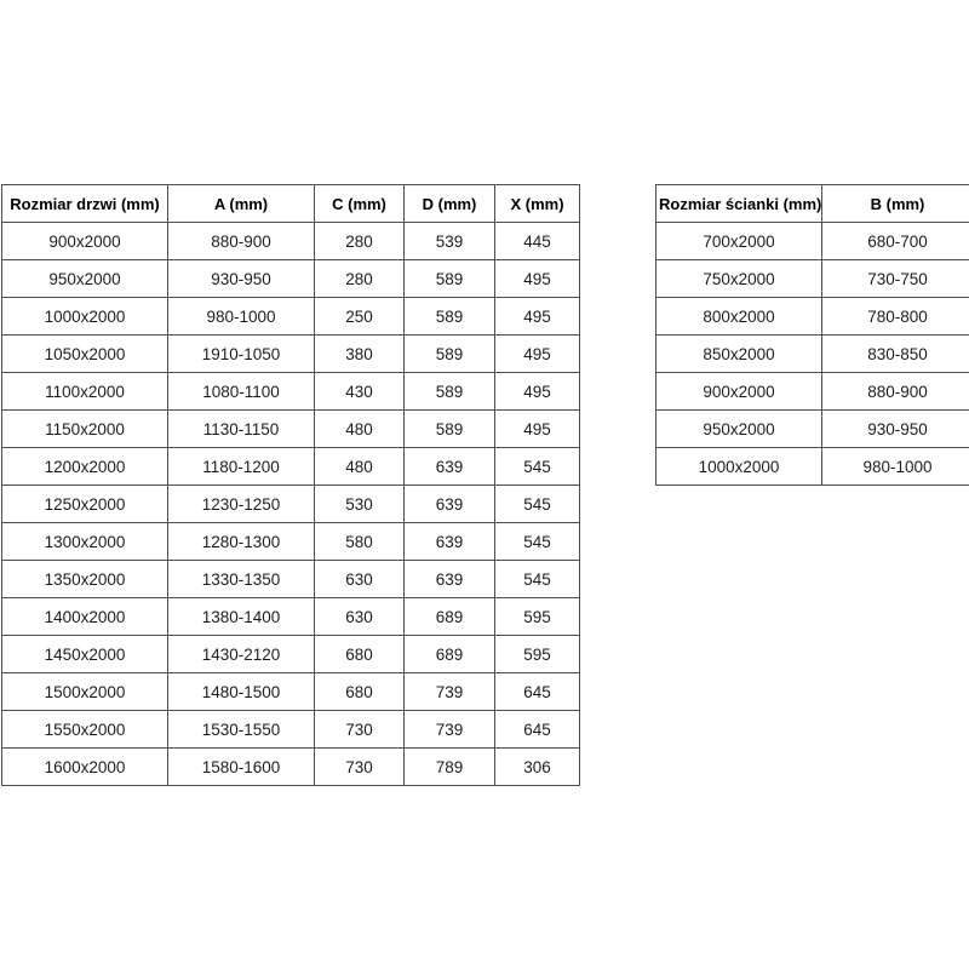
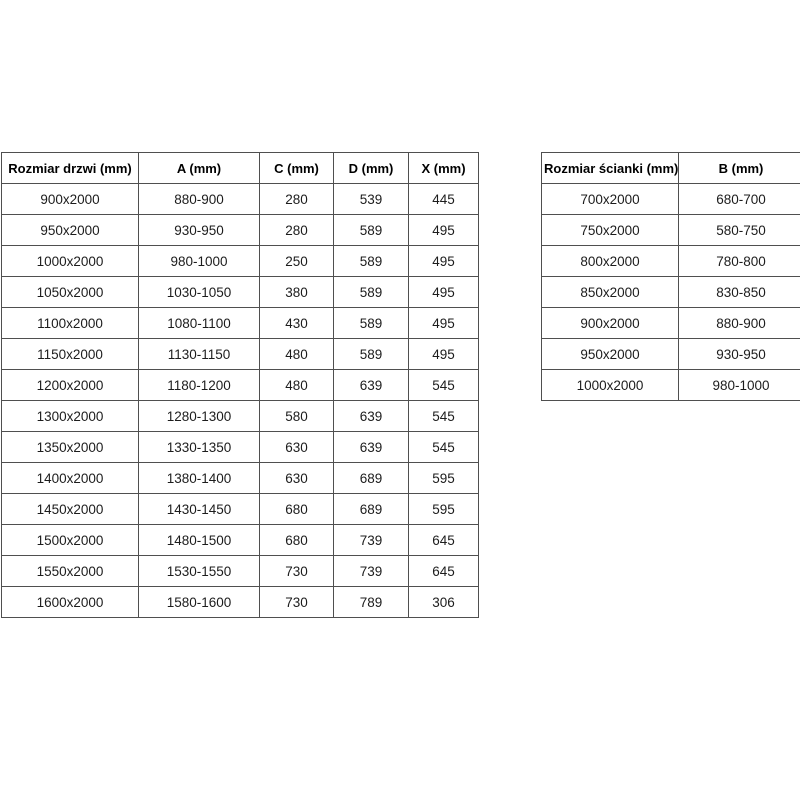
  Rozmiar drzwi (mm)	A (mm)	C (mm)	D (mm)	X (mm)
  900x2000	880-900	280	539	445
  950x2000	930-950	280	589	495
  1000x2000	980-1000	250	589	495
- 1050x2000	1910-1050	380	589	495
+ 1050x2000	1030-1050	380	589	495
  1100x2000	1080-1100	430	589	495
  1150x2000	1130-1150	480	589	495
  1200x2000	1180-1200	480	639	545
- 1250x2000	1230-1250	530	639	545
  1300x2000	1280-1300	580	639	545
  1350x2000	1330-1350	630	639	545
  1400x2000	1380-1400	630	689	595
- 1450x2000	1430-2120	680	689	595
+ 1450x2000	1430-1450	680	689	595
  1500x2000	1480-1500	680	739	645
  1550x2000	1530-1550	730	739	645
  1600x2000	1580-1600	730	789	306
  Rozmiar ścianki (mm)	B (mm)
  700x2000	680-700
- 750x2000	730-750
+ 750x2000	580-750
  800x2000	780-800
  850x2000	830-850
  900x2000	880-900
  950x2000	930-950
  1000x2000	980-1000
